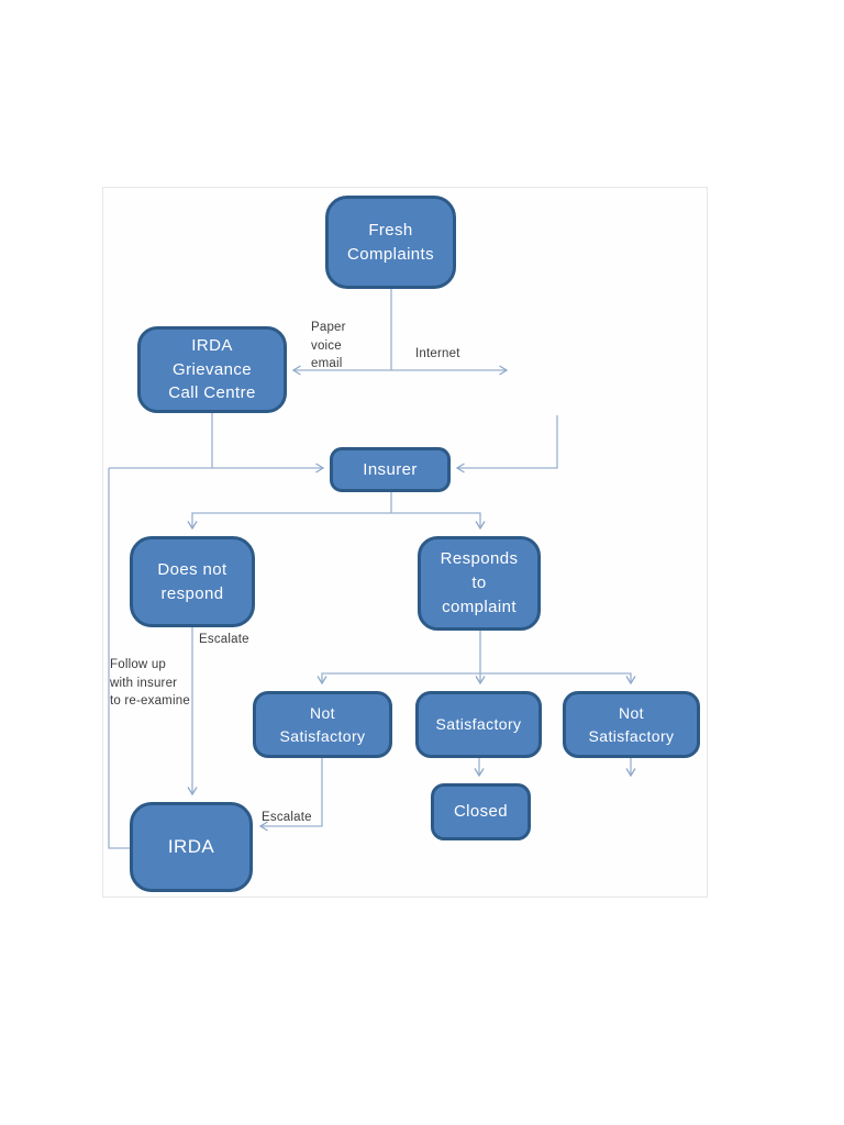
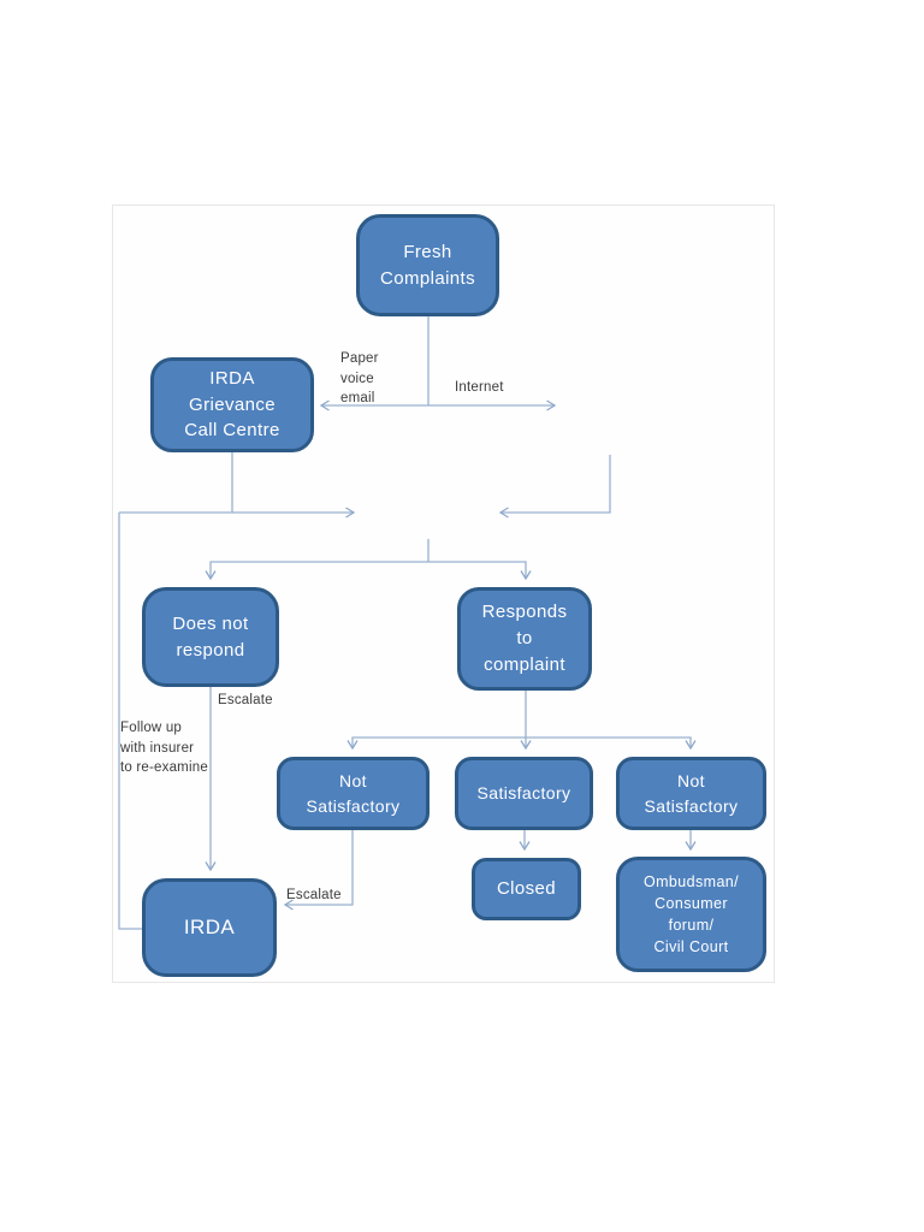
  Fresh
  Complaints
  IRDA
  Grievance
  Call Centre
- Insurer
  Does not
  respond
  Responds
  to
  complaint
  Not
  Satisfactory
  Satisfactory
  Not
  Satisfactory
  Closed
+ Ombudsman/
+ Consumer
+ forum/
+ Civil Court
  IRDA
  Paper
  voice
  email
  Internet
  Escalate
  Follow up
  with insurer
  to re-examine
  Escalate
